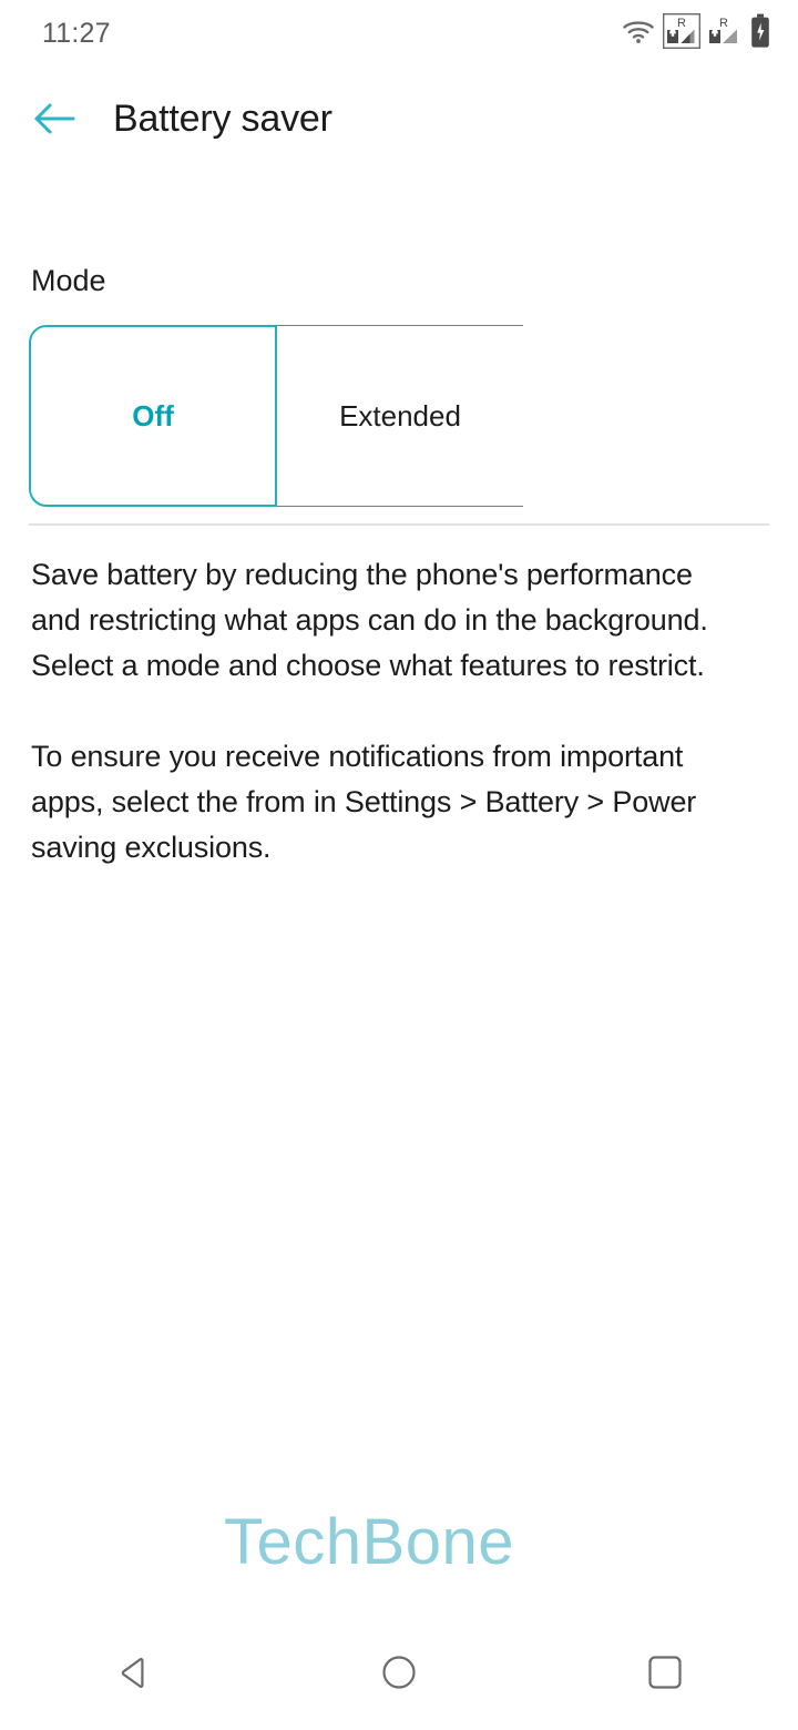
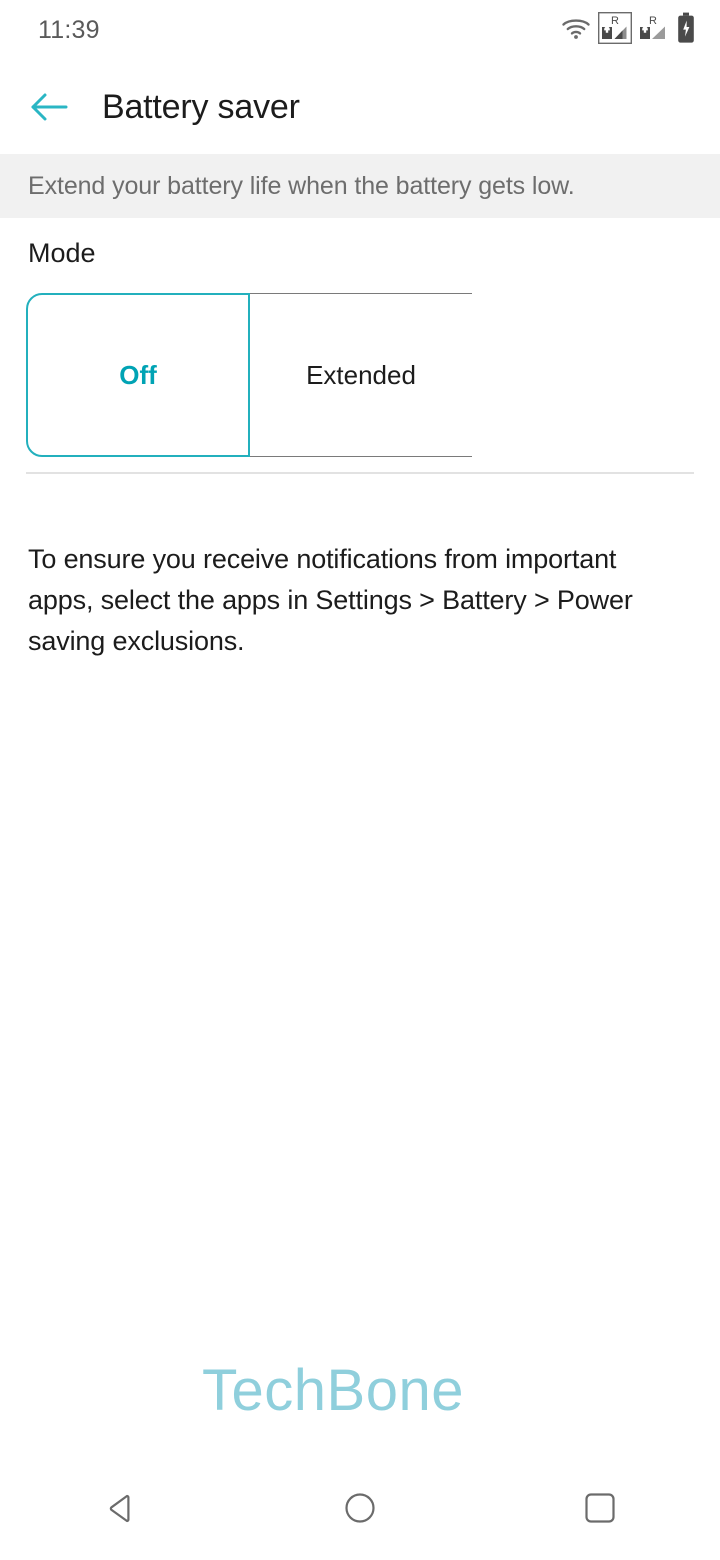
- 11:27
+ 11:39
  R
  R
  Battery saver
+ Extend your battery life when the battery gets low.
  Mode
  Off
  Extended
- Save battery by reducing the phone's performance and restricting what apps can do in the background. Select a mode and choose what features to restrict.
- To ensure you receive notifications from important apps, select the from in Settings > Battery > Power saving exclusions.
+ To ensure you receive notifications from important apps, select the apps in Settings > Battery > Power saving exclusions.
  TechBone
